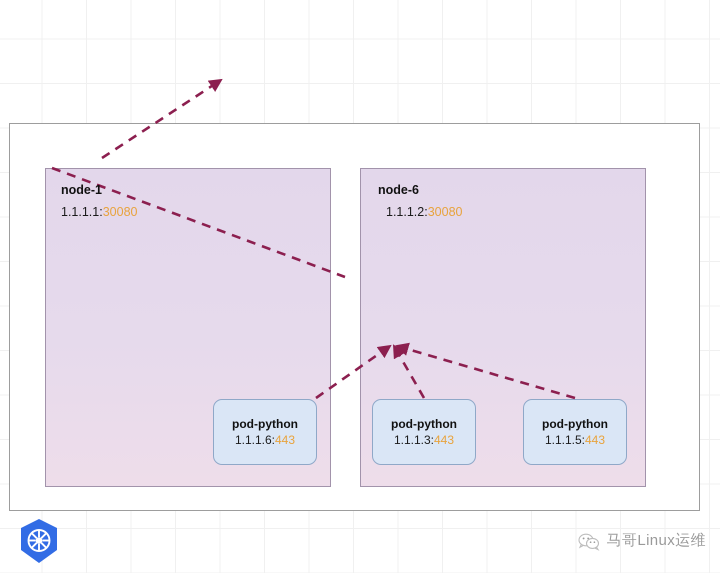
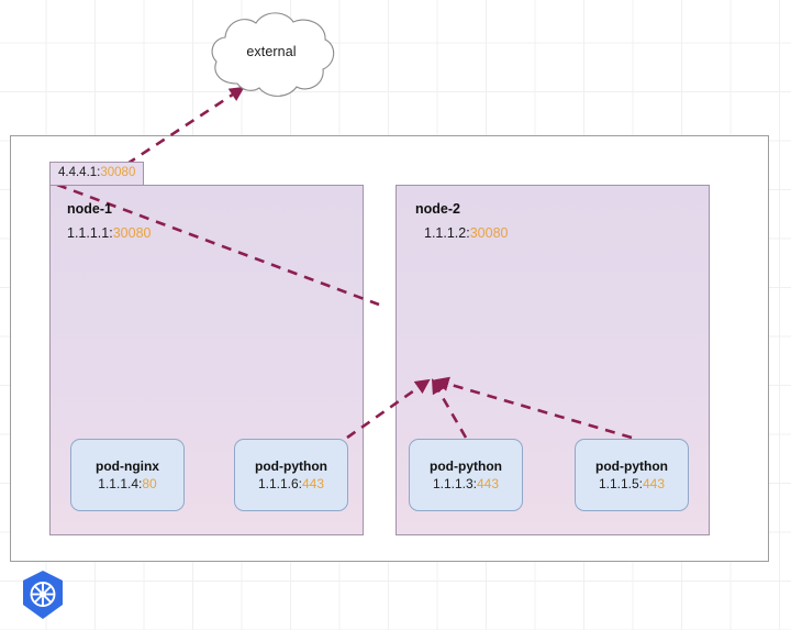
+ external
+ 4.4.4.1:30080
  node-1
  1.1.1.1:30080
- node-6
+ node-2
  1.1.1.2:30080
+ pod-nginx
+ 1.1.1.4:80
  pod-python
  1.1.1.6:443
  pod-python
  1.1.1.3:443
  pod-python
  1.1.1.5:443
- 马哥Linux运维
